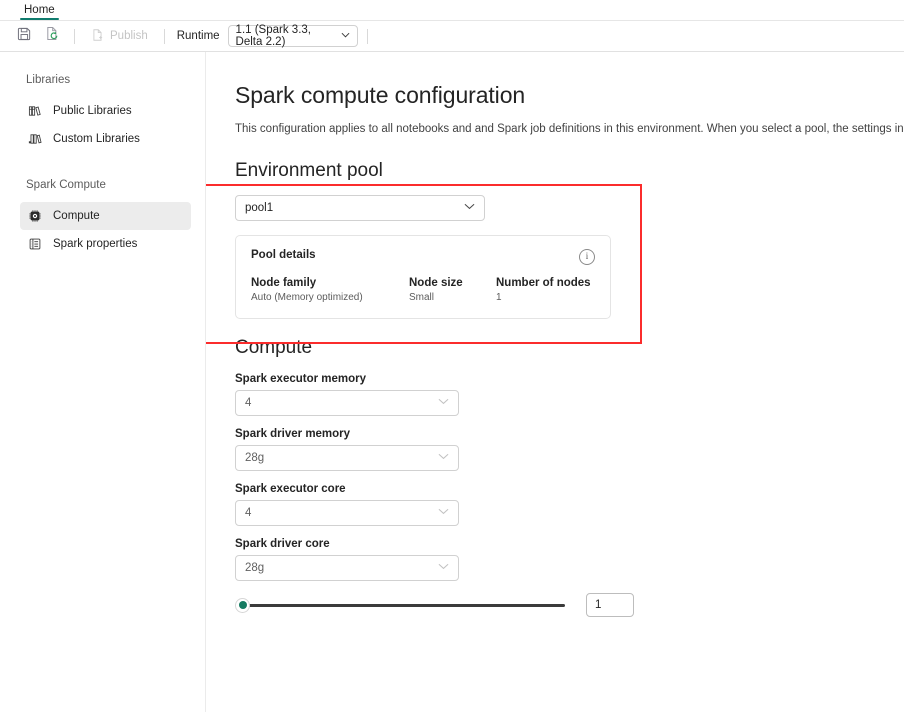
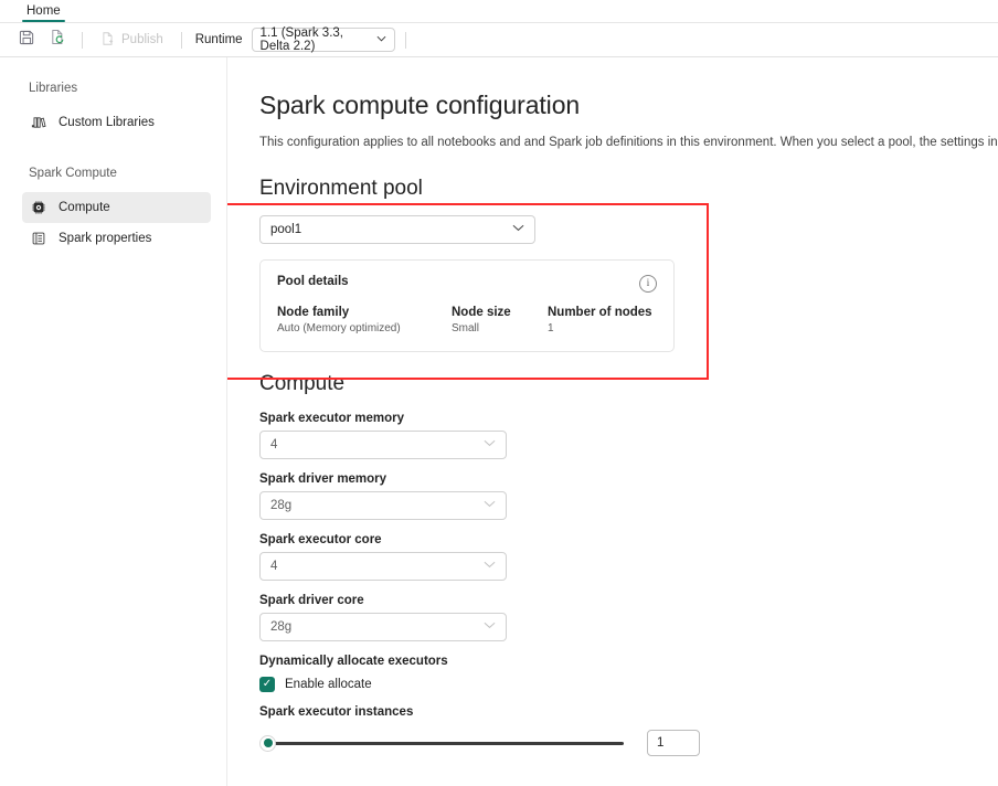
  Home
  Publish
  Runtime
  1.1 (Spark 3.3, Delta 2.2)
  Libraries
- Public Libraries
  Custom Libraries
  Spark Compute
  Compute
  Spark properties
  Spark compute configuration
  This configuration applies to all notebooks and and Spark job definitions in this environment. When you select a pool, the settings in
  Environment pool
  pool1
  Pool details
  i
  Node family
  Auto (Memory optimized)
  Node size
  Small
  Number of nodes
  1
  Compute
  Spark executor memory
  4
  Spark driver memory
  28g
  Spark executor core
  4
  Spark driver core
  28g
+ Dynamically allocate executors
+ ✓
+ Enable allocate
+ Spark executor instances
  1
